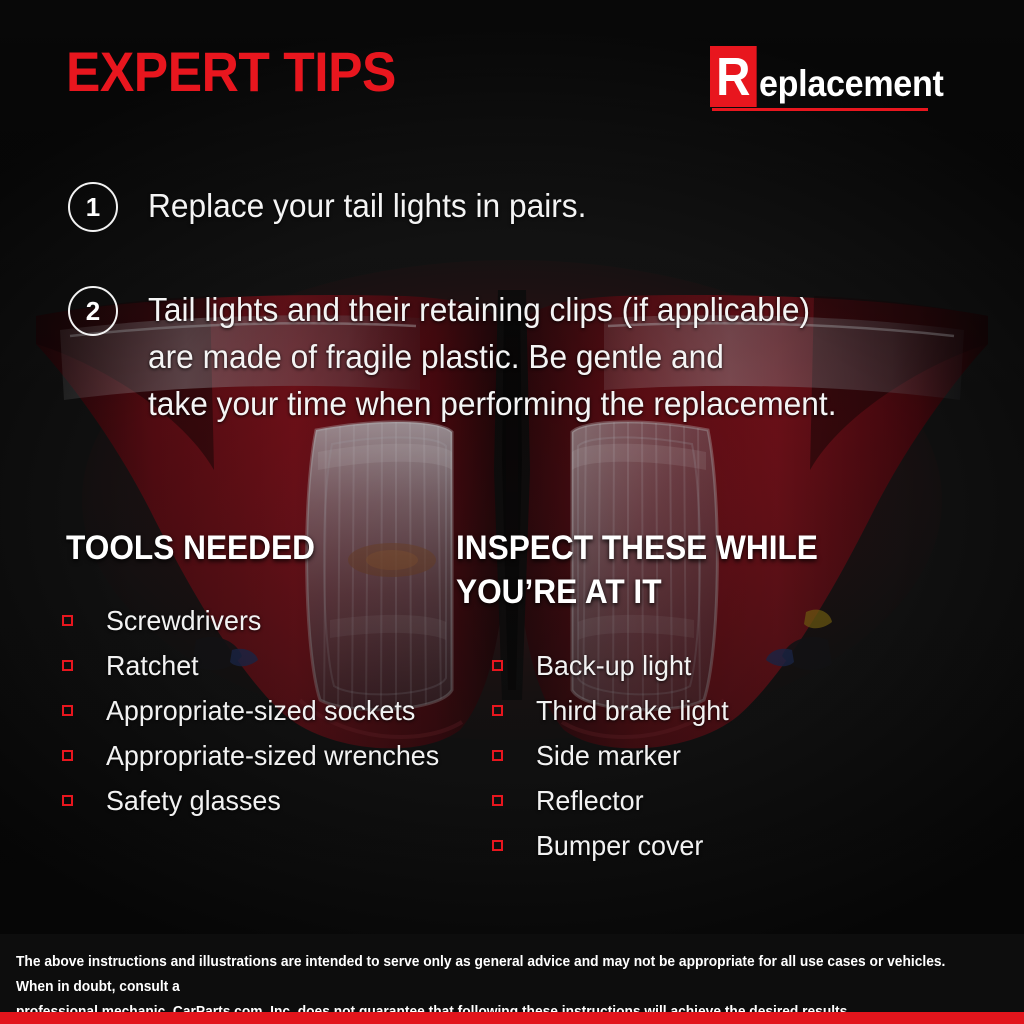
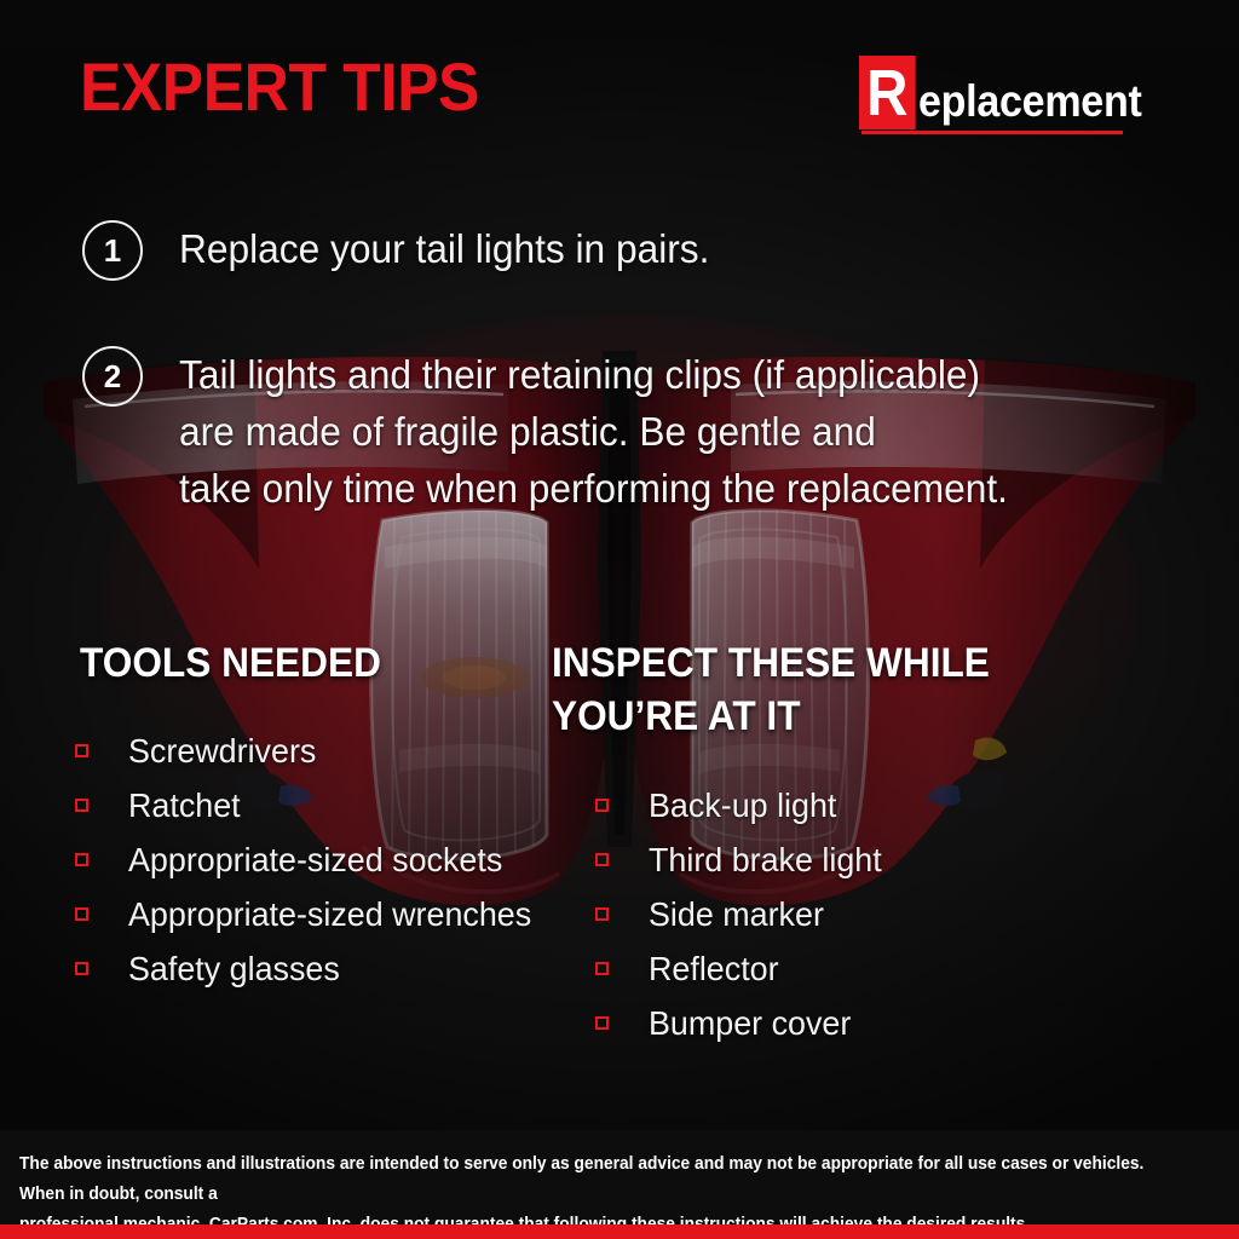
  EXPERT TIPS
  R
  eplacement
  1
  Replace your tail lights in pairs.
  2
  Tail lights and their retaining clips (if applicable)
  are made of fragile plastic. Be gentle and
- take your time when performing the replacement.
+ take only time when performing the replacement.
  TOOLS NEEDED
  Screwdrivers
  Ratchet
  Appropriate-sized sockets
  Appropriate-sized wrenches
  Safety glasses
  INSPECT THESE WHILE YOU’RE AT IT
  Back-up light
  Third brake light
  Side marker
  Reflector
  Bumper cover
  The above instructions and illustrations are intended to serve only as general advice and may not be appropriate for all use cases or vehicles. When in doubt, consult a
